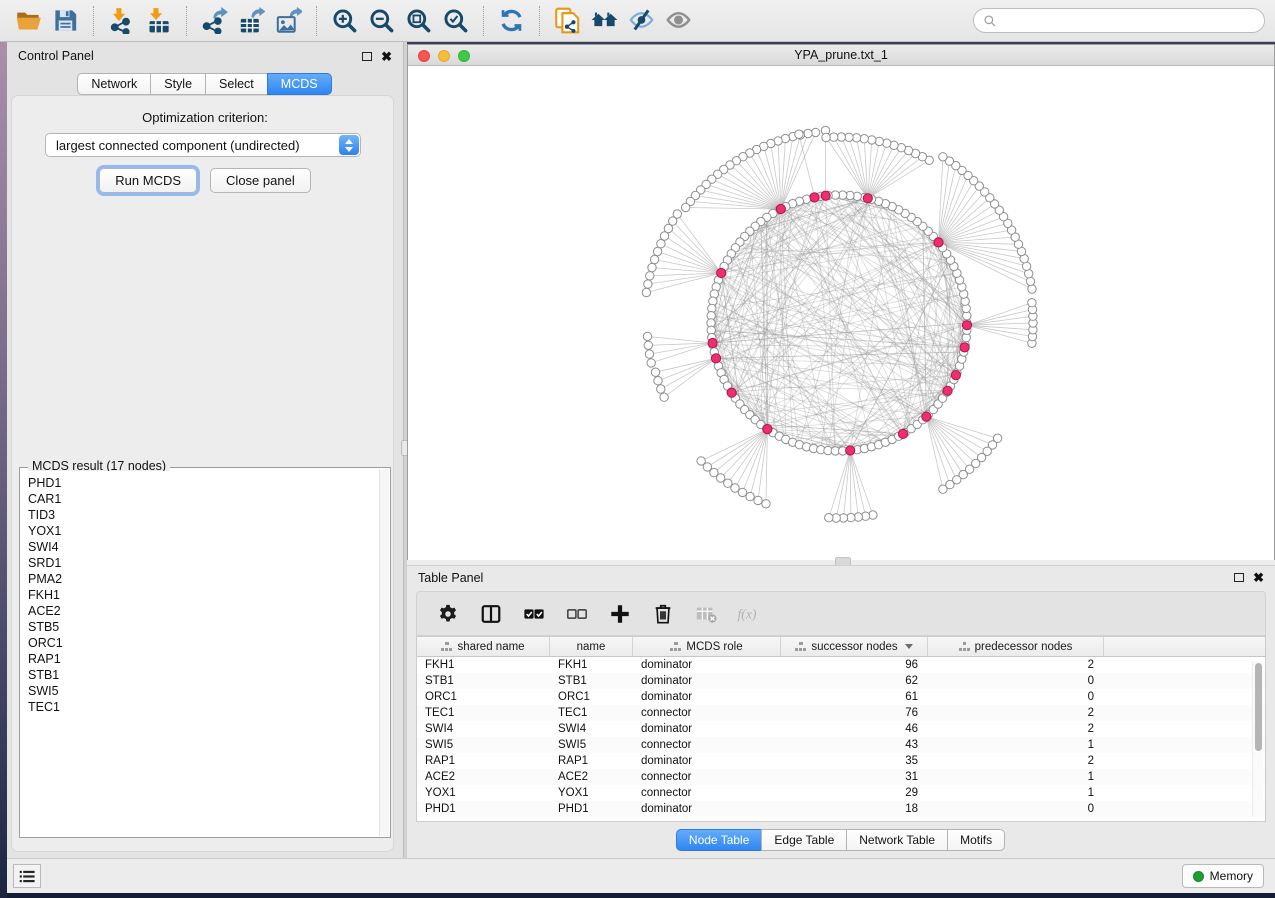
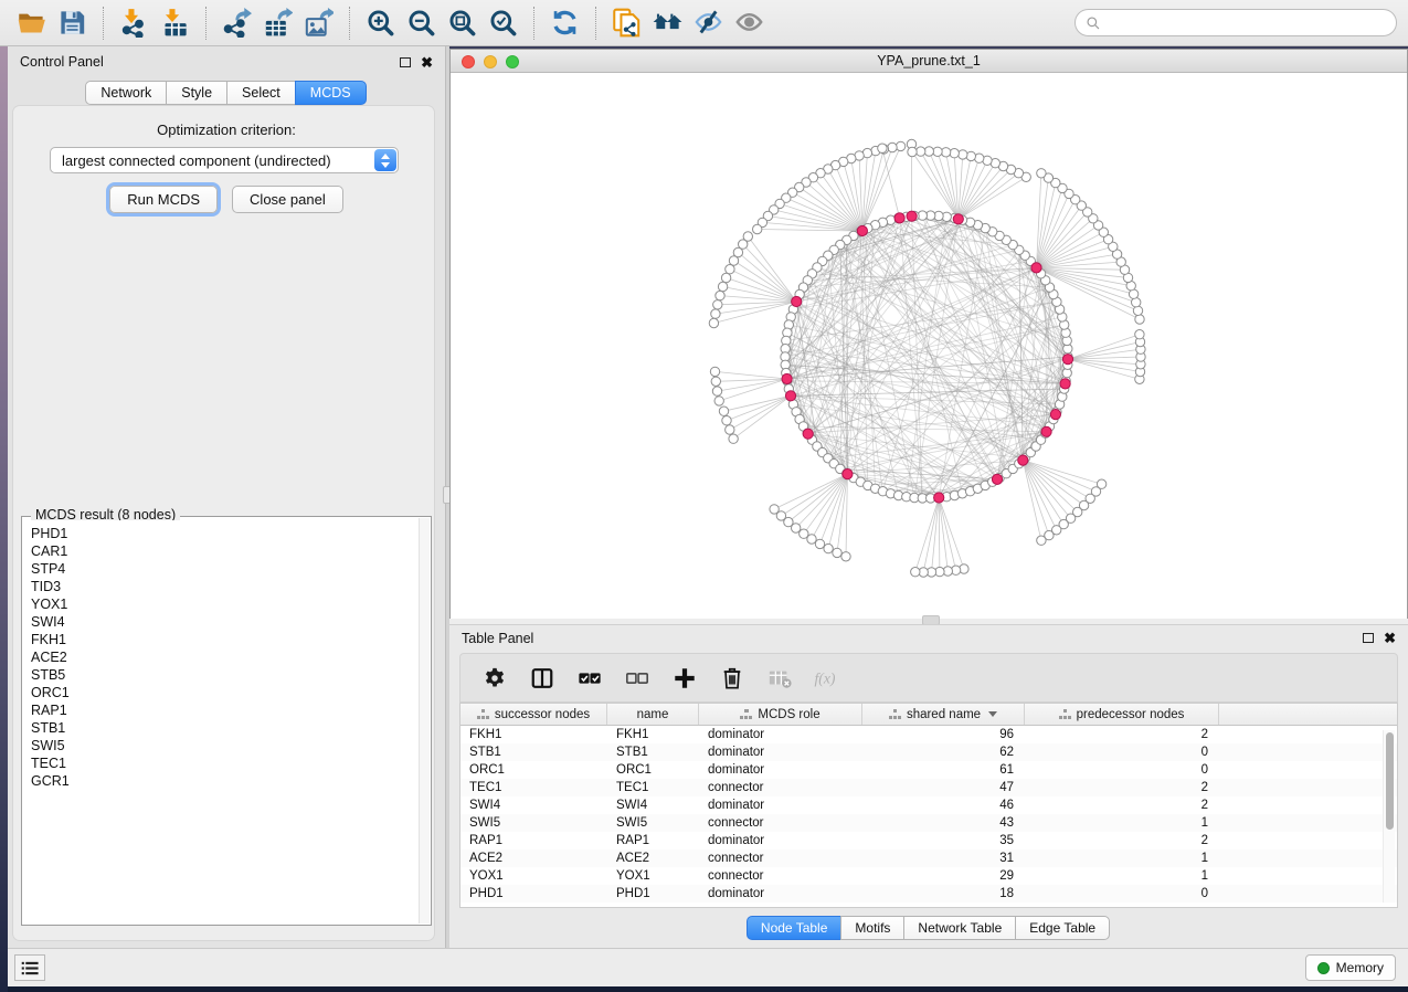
  Control Panel
  ✖
  Network
  Style
  Select
  MCDS
  Optimization criterion:
  largest connected component (undirected)
  Run MCDS
  Close panel
- MCDS result (17 nodes)
+ MCDS result (8 nodes)
  PHD1
  CAR1
+ STP4
  TID3
  YOX1
  SWI4
- SRD1
- PMA2
  FKH1
  ACE2
  STB5
  ORC1
  RAP1
  STB1
  SWI5
  TEC1
+ GCR1
  YPA_prune.txt_1
  Table Panel
  ✖
  f(x)
- shared name
+ successor nodes
  name
  MCDS role
- successor nodes
+ shared name
  predecessor nodes
  FKH1
  FKH1
  dominator
  96
  2
  STB1
  STB1
  dominator
  62
  0
  ORC1
  ORC1
  dominator
  61
  0
  TEC1
  TEC1
  connector
- 76
+ 47
  2
  SWI4
  SWI4
  dominator
  46
  2
  SWI5
  SWI5
  connector
  43
  1
  RAP1
  RAP1
  dominator
  35
  2
  ACE2
  ACE2
  connector
  31
  1
  YOX1
  YOX1
  connector
  29
  1
  PHD1
  PHD1
  dominator
  18
  0
  Node Table
- Edge Table
+ Motifs
  Network Table
- Motifs
+ Edge Table
  Memory
